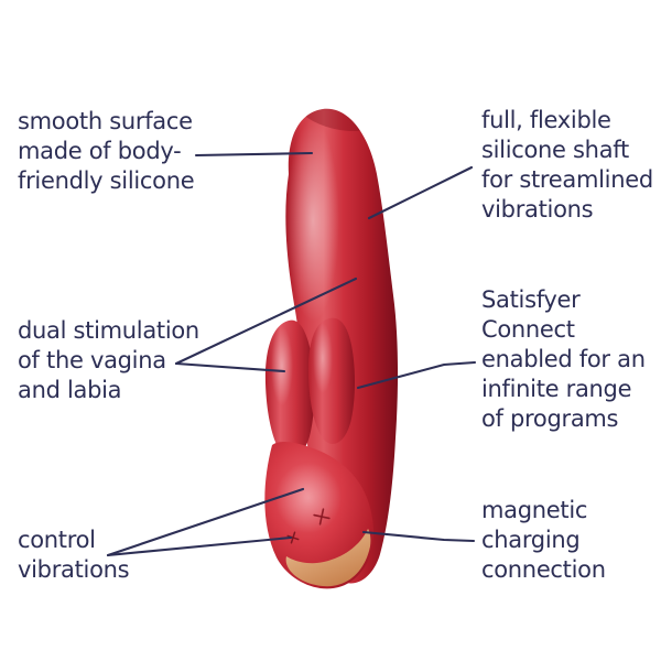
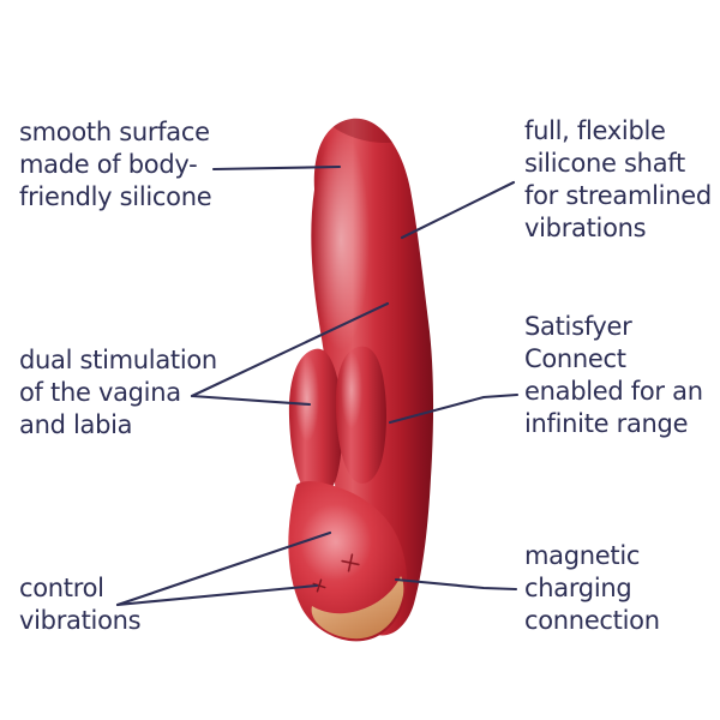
  smooth surface
  made of body-
  friendly silicone
  full, flexible
  silicone shaft
  for streamlined
  vibrations
  dual stimulation
  of the vagina
  and labia
  Satisfyer
  Connect
  enabled for an
  infinite range
- of programs
  control
  vibrations
  magnetic
  charging
  connection
